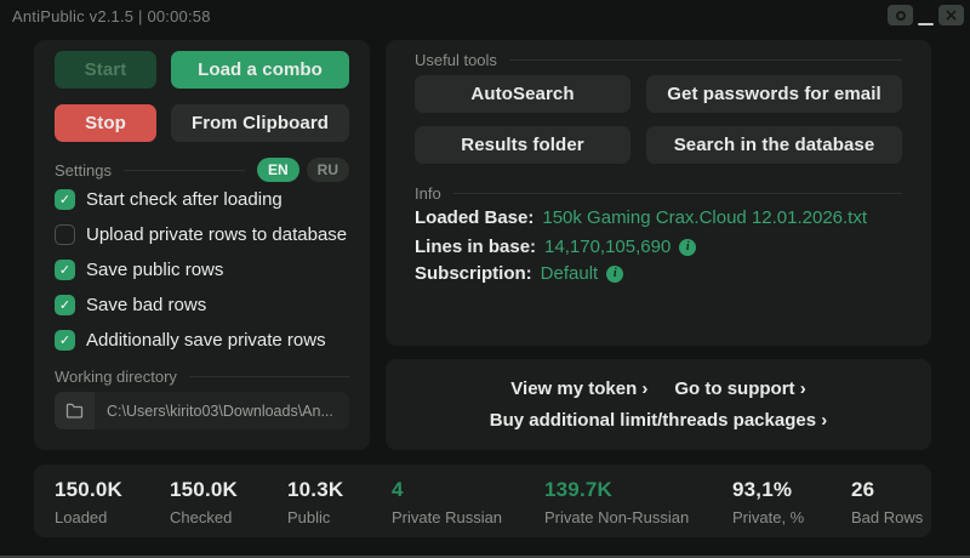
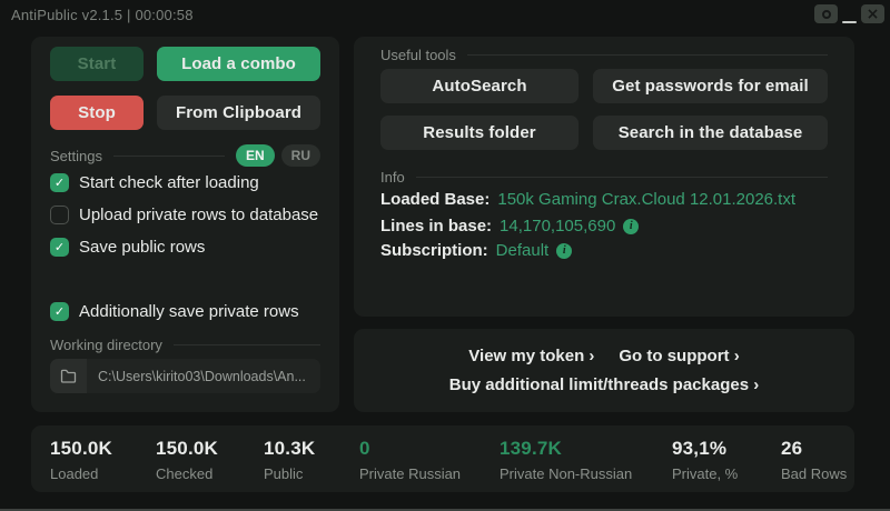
  AntiPublic v2.1.5 | 00:00:58
  ×
  Start
  Load a combo
  Stop
  From Clipboard
  Settings
  EN
  RU
  Start check after loading
  Upload private rows to database
  Save public rows
- Save bad rows
  Additionally save private rows
  Working directory
  C:\Users\kirito03\Downloads\An...
  Useful tools
  AutoSearch
  Get passwords for email
  Results folder
  Search in the database
  Info
  Loaded Base:
  150k Gaming Crax.Cloud 12.01.2026.txt
  Lines in base:
  14,170,105,690
  i
  Subscription:
  Default
  i
  View my token ›
  Go to support ›
  Buy additional limit/threads packages ›
  150.0K
  Loaded
  150.0K
  Checked
  10.3K
  Public
- 4
+ 0
  Private Russian
  139.7K
  Private Non-Russian
  93,1%
  Private, %
  26
  Bad Rows
